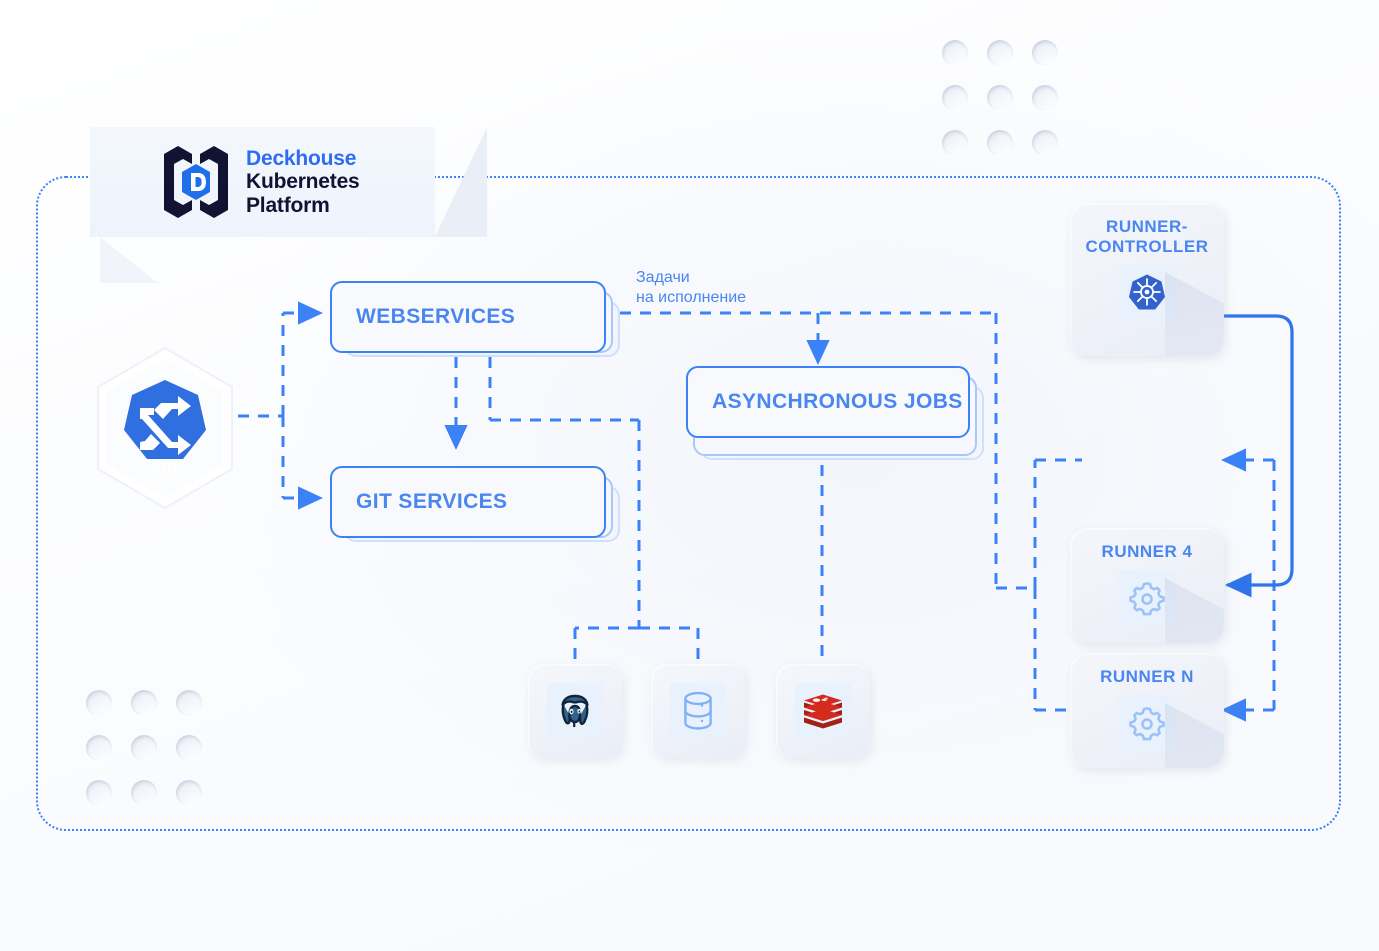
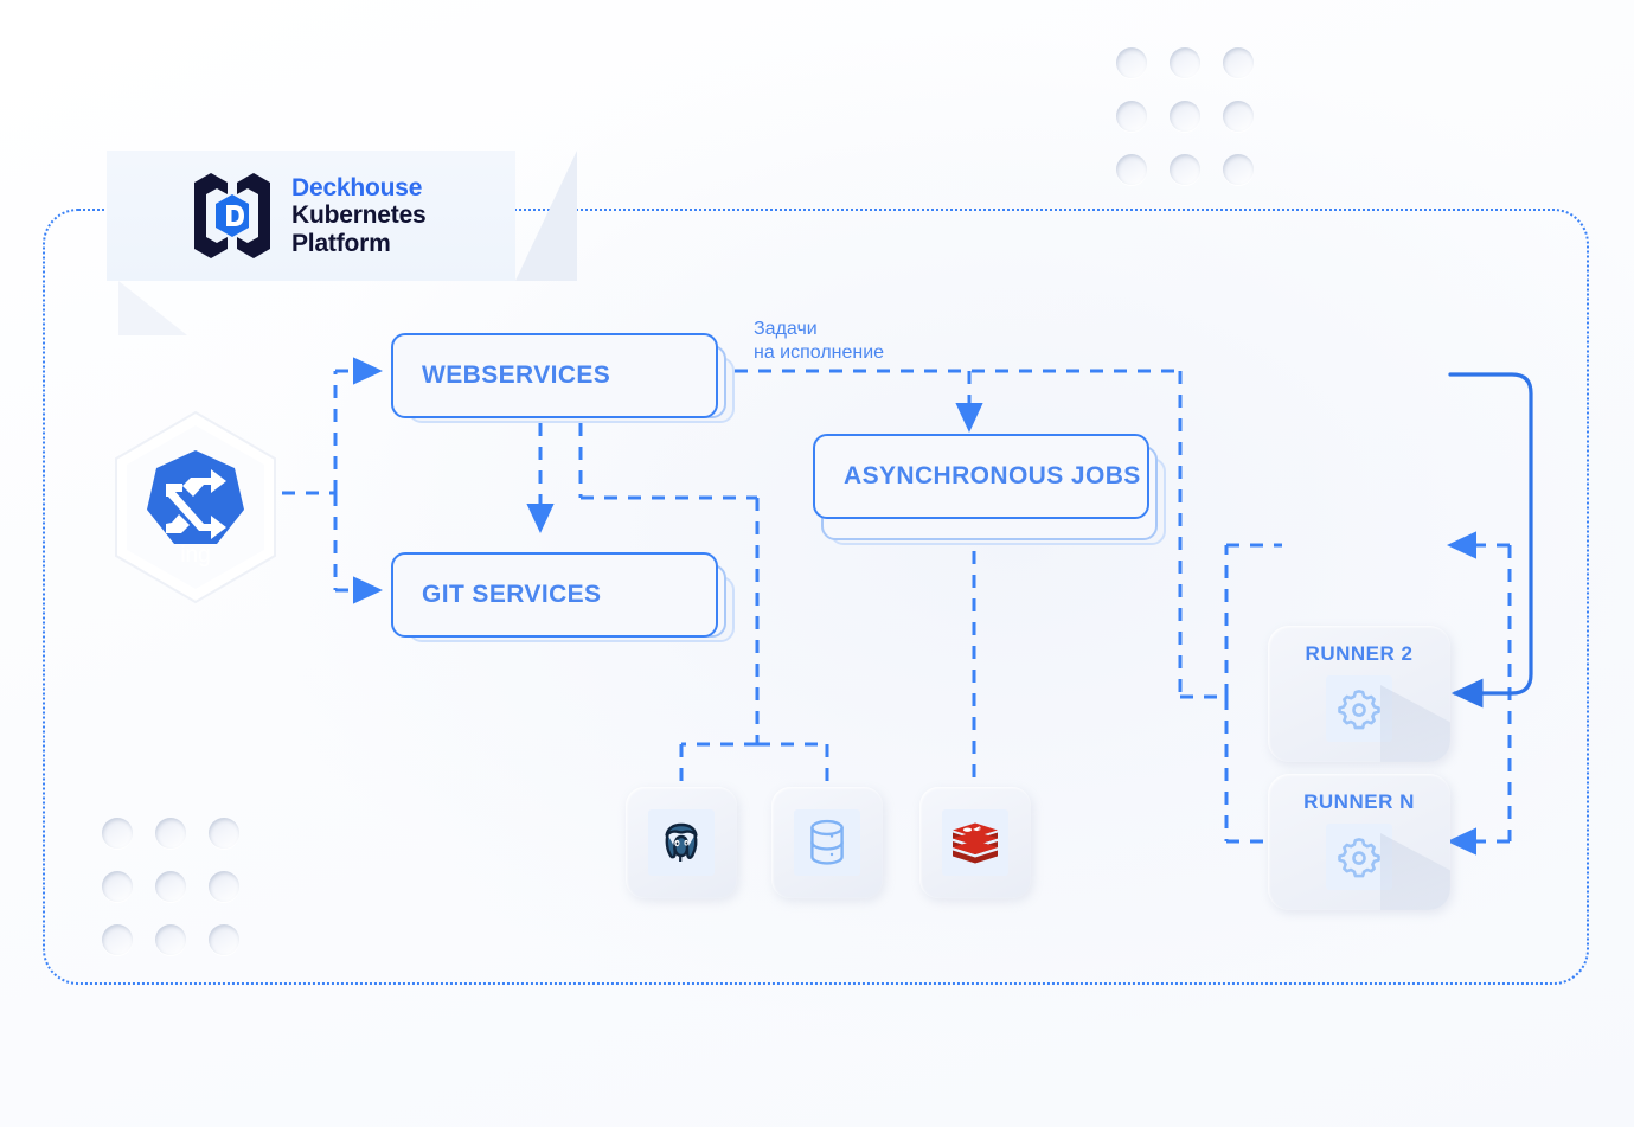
  Deckhouse
  Kubernetes
  Platform
  ing
  WEBSERVICES
  GIT SERVICES
  ASYNCHRONOUS JOBS
  Задачи
  на исполнение
- RUNNER-
- CONTROLLER
- RUNNER 4
+ RUNNER 2
  RUNNER N
